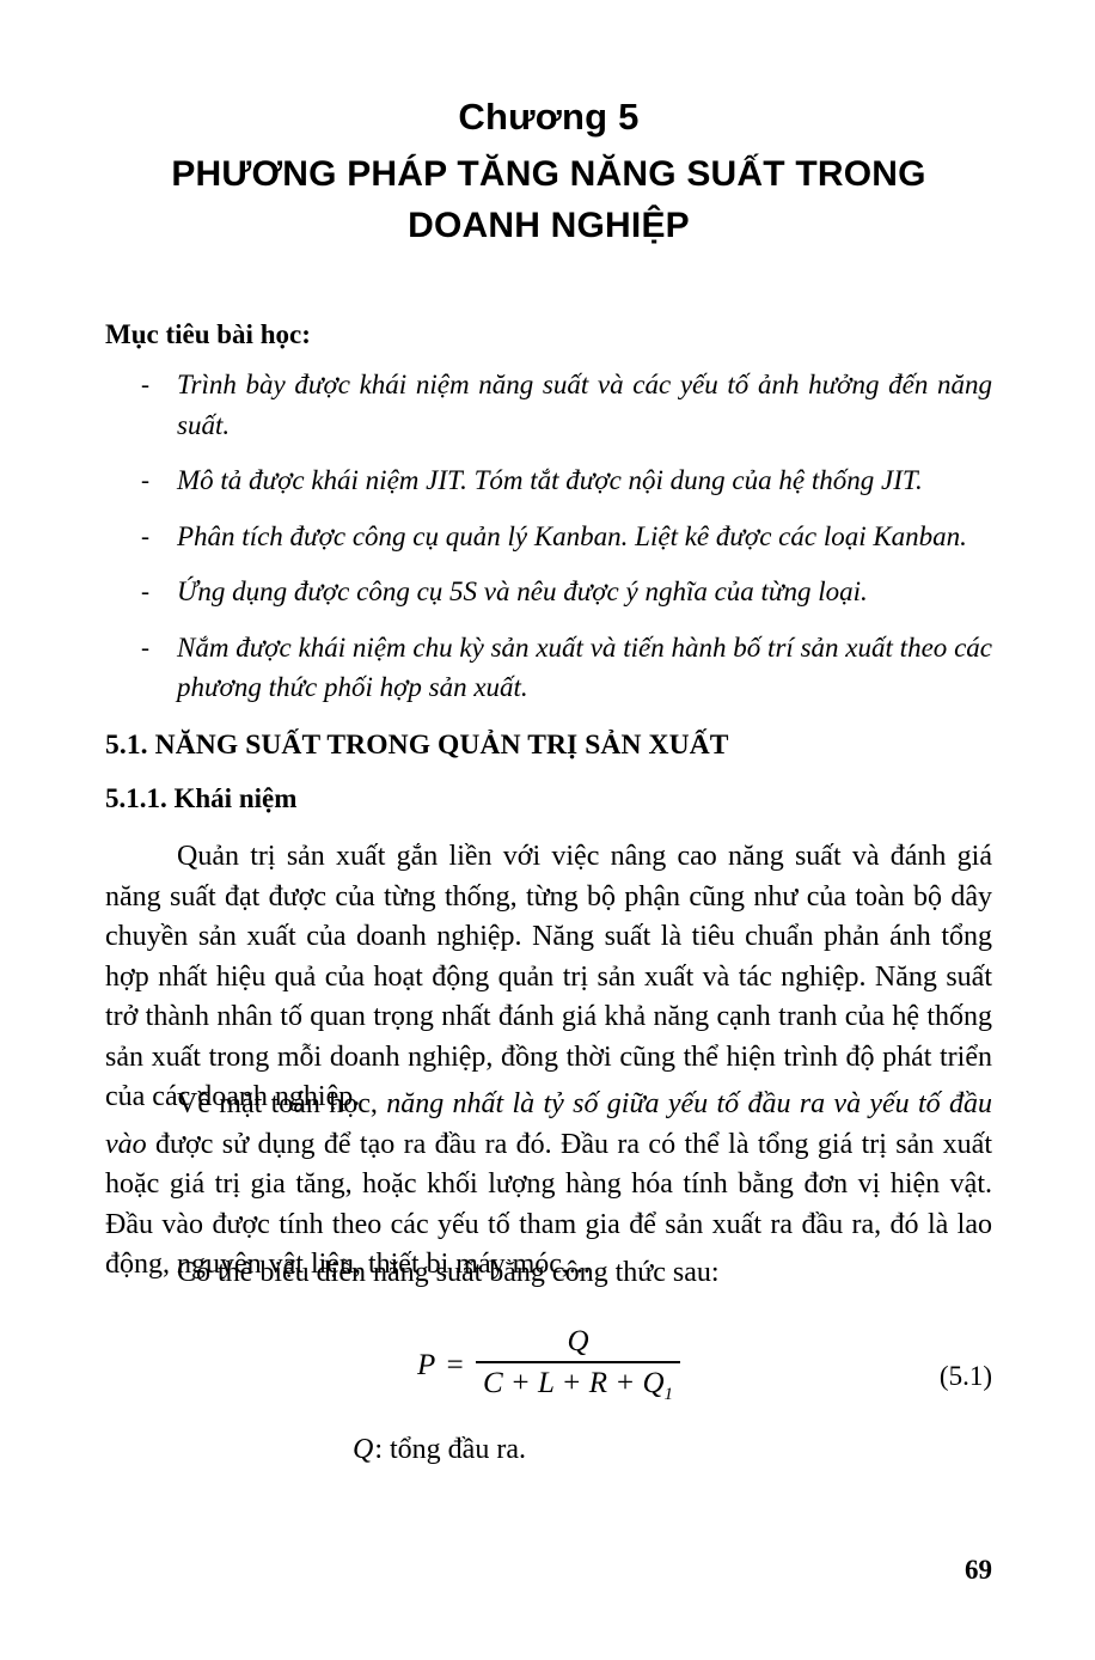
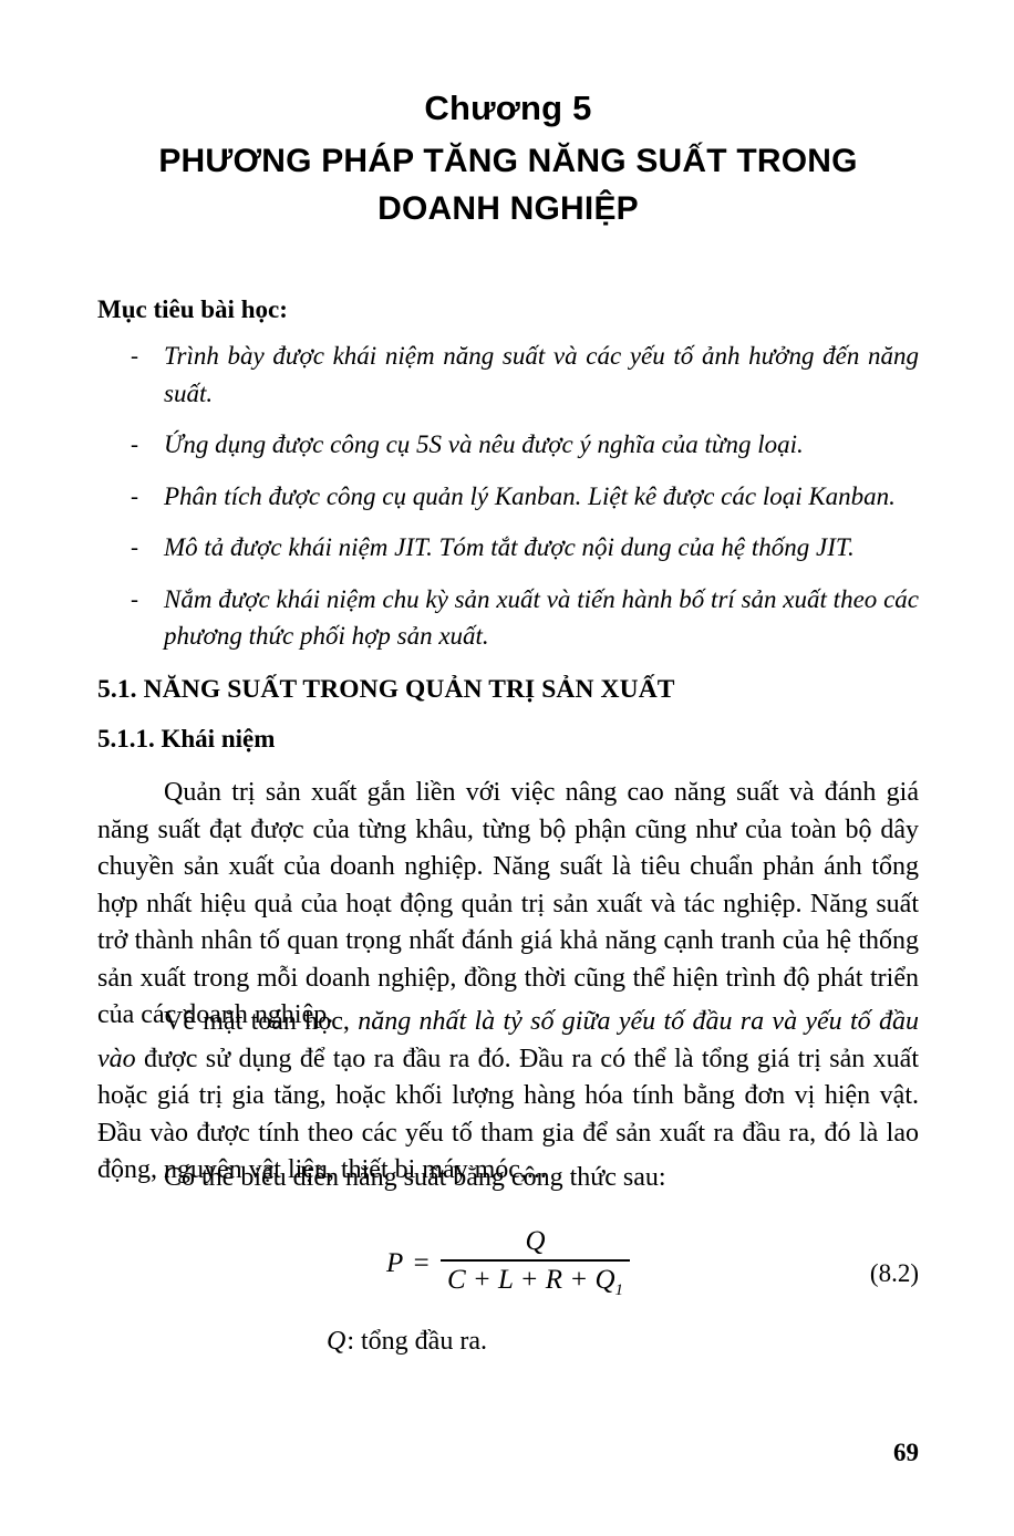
  Chương 5
  PHƯƠNG PHÁP TĂNG NĂNG SUẤT TRONG
  DOANH NGHIỆP
  Mục tiêu bài học:
  -
  Trình bày được khái niệm năng suất và các yếu tố ảnh hưởng đến năng suất.
  -
- Mô tả được khái niệm JIT. Tóm tắt được nội dung của hệ thống JIT.
+ Ứng dụng được công cụ 5S và nêu được ý nghĩa của từng loại.
  -
  Phân tích được công cụ quản lý Kanban. Liệt kê được các loại Kanban.
  -
- Ứng dụng được công cụ 5S và nêu được ý nghĩa của từng loại.
+ Mô tả được khái niệm JIT. Tóm tắt được nội dung của hệ thống JIT.
  -
  Nắm được khái niệm chu kỳ sản xuất và tiến hành bố trí sản xuất theo các phương thức phối hợp sản xuất.
  5.1. NĂNG SUẤT TRONG QUẢN TRỊ SẢN XUẤT
  5.1.1. Khái niệm
- Quản trị sản xuất gắn liền với việc nâng cao năng suất và đánh giá năng suất đạt được của từng thống, từng bộ phận cũng như của toàn bộ dây chuyền sản xuất của doanh nghiệp. Năng suất là tiêu chuẩn phản ánh tổng hợp nhất hiệu quả của hoạt động quản trị sản xuất và tác nghiệp. Năng suất trở thành nhân tố quan trọng nhất đánh giá khả năng cạnh tranh của hệ thống sản xuất trong mỗi doanh nghiệp, đồng thời cũng thể hiện trình độ phát triển của các doanh nghiệp.
+ Quản trị sản xuất gắn liền với việc nâng cao năng suất và đánh giá năng suất đạt được của từng khâu, từng bộ phận cũng như của toàn bộ dây chuyền sản xuất của doanh nghiệp. Năng suất là tiêu chuẩn phản ánh tổng hợp nhất hiệu quả của hoạt động quản trị sản xuất và tác nghiệp. Năng suất trở thành nhân tố quan trọng nhất đánh giá khả năng cạnh tranh của hệ thống sản xuất trong mỗi doanh nghiệp, đồng thời cũng thể hiện trình độ phát triển của các doanh nghiệp.
  Về mặt toán học, năng nhất là tỷ số giữa yếu tố đầu ra và yếu tố đầu vào được sử dụng để tạo ra đầu ra đó. Đầu ra có thể là tổng giá trị sản xuất hoặc giá trị gia tăng, hoặc khối lượng hàng hóa tính bằng đơn vị hiện vật. Đầu vào được tính theo các yếu tố tham gia để sản xuất ra đầu ra, đó là lao động, nguyên vật liệu, thiết bị máy móc,...
  Có thể biểu diễn năng suất bằng công thức sau:
  P =
  Q
  C + L + R + Q1
- (5.1)
+ (8.2)
  Q: tổng đầu ra.
  69
